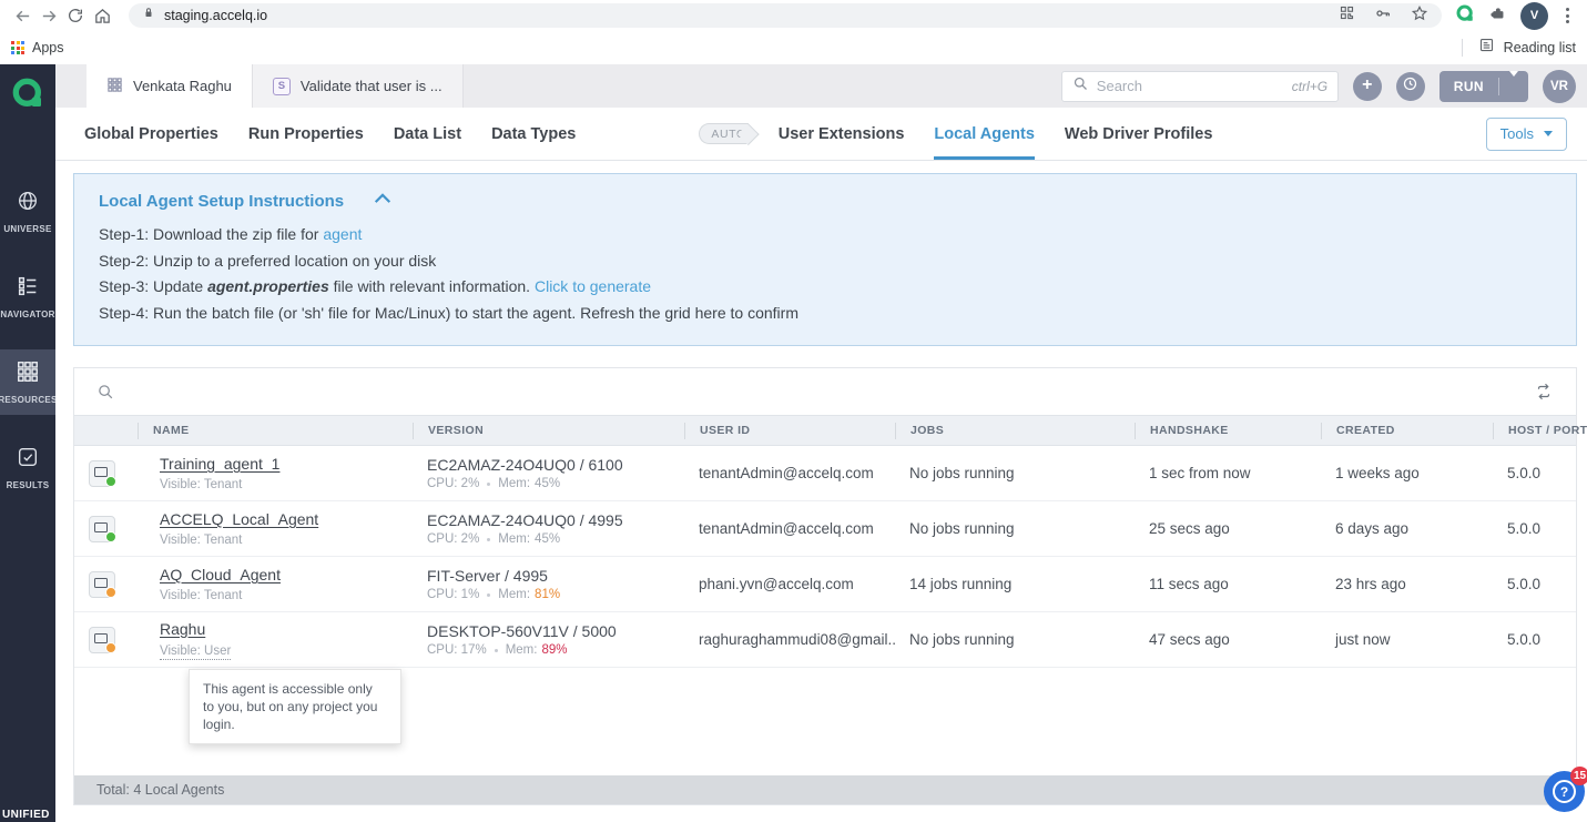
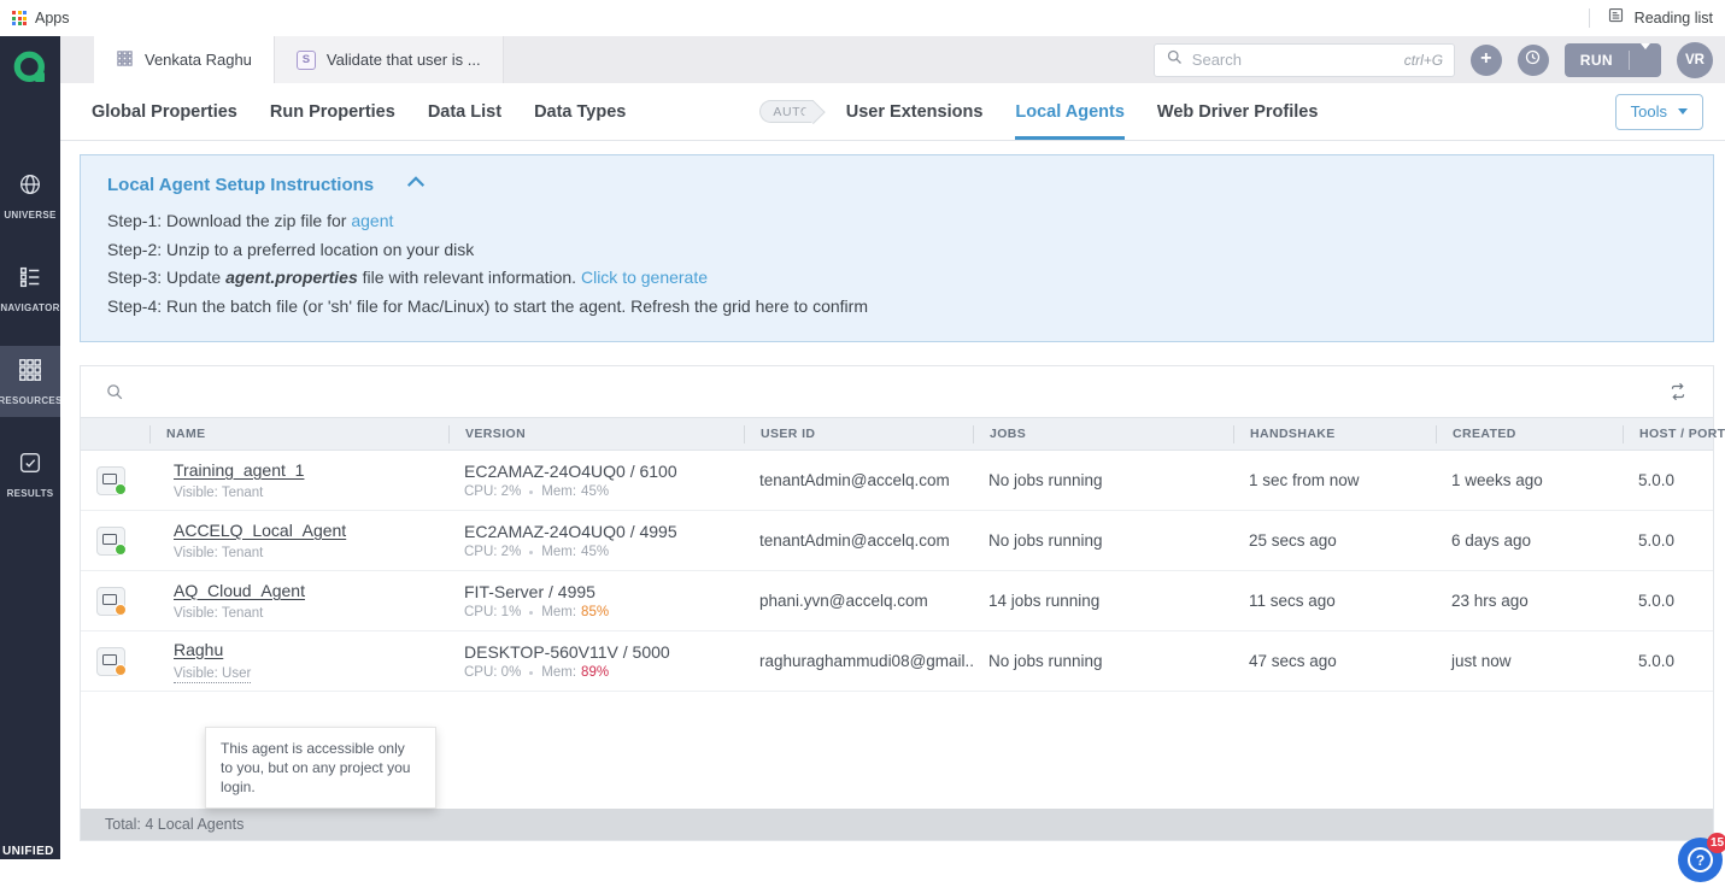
- staging.accelq.io
- V
  Apps
  Reading list
  UNIVERSE
  NAVIGATOR
  RESOURCES
  RESULTS
  UNIFIED
  Venkata Raghu
  S
  Validate that user is ...
  Search
  ctrl+G
  +
  RUN
  VR
  Global Properties
  Run Properties
  Data List
  Data Types
  AUTO
  User Extensions
  Local Agents
  Web Driver Profiles
  Tools
  Local Agent Setup Instructions
  Step-1: Download the zip file for agent
  Step-2: Unzip to a preferred location on your disk
  Step-3: Update agent.properties file with relevant information. Click to generate
  Step-4: Run the batch file (or 'sh' file for Mac/Linux) to start the agent. Refresh the grid here to confirm
  NAME
  VERSION
  USER ID
  JOBS
  HANDSHAKE
  CREATED
  HOST / PORT
  Training_agent_1
  Visible: Tenant
  EC2AMAZ-24O4UQ0 / 6100
  CPU: 2%
  Mem:
  45%
  tenantAdmin@accelq.com
  No jobs running
  1 sec from now
  1 weeks ago
  5.0.0
  ACCELQ_Local_Agent
  Visible: Tenant
  EC2AMAZ-24O4UQ0 / 4995
  CPU: 2%
  Mem:
  45%
  tenantAdmin@accelq.com
  No jobs running
  25 secs ago
  6 days ago
  5.0.0
  AQ_Cloud_Agent
  Visible: Tenant
  FIT-Server / 4995
  CPU: 1%
  Mem:
- 81%
+ 85%
  phani.yvn@accelq.com
  14 jobs running
  11 secs ago
  23 hrs ago
  5.0.0
  Raghu
  Visible: User
  DESKTOP-560V11V / 5000
- CPU: 17%
+ CPU: 0%
  Mem:
  89%
  raghuraghammudi08@gmail..
  No jobs running
  47 secs ago
  just now
  5.0.0
  Total: 4 Local Agents
  This agent is accessible only to you, but on any project you login.
  ?
  15
